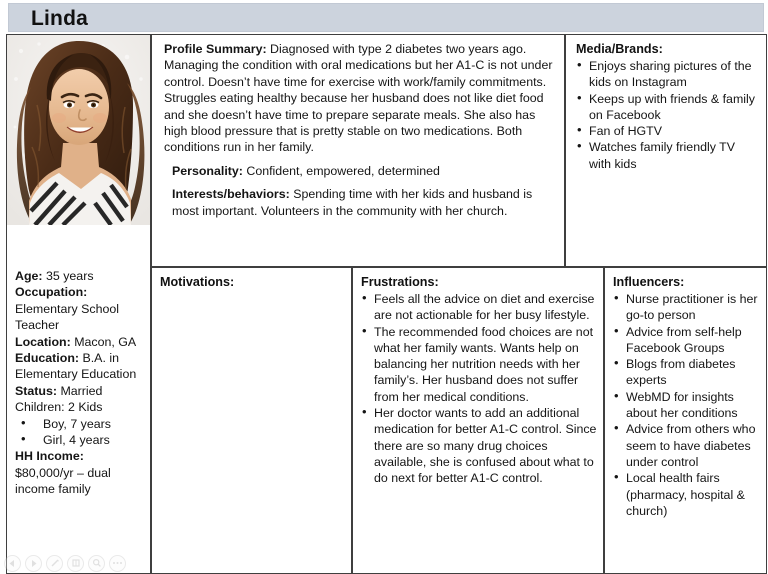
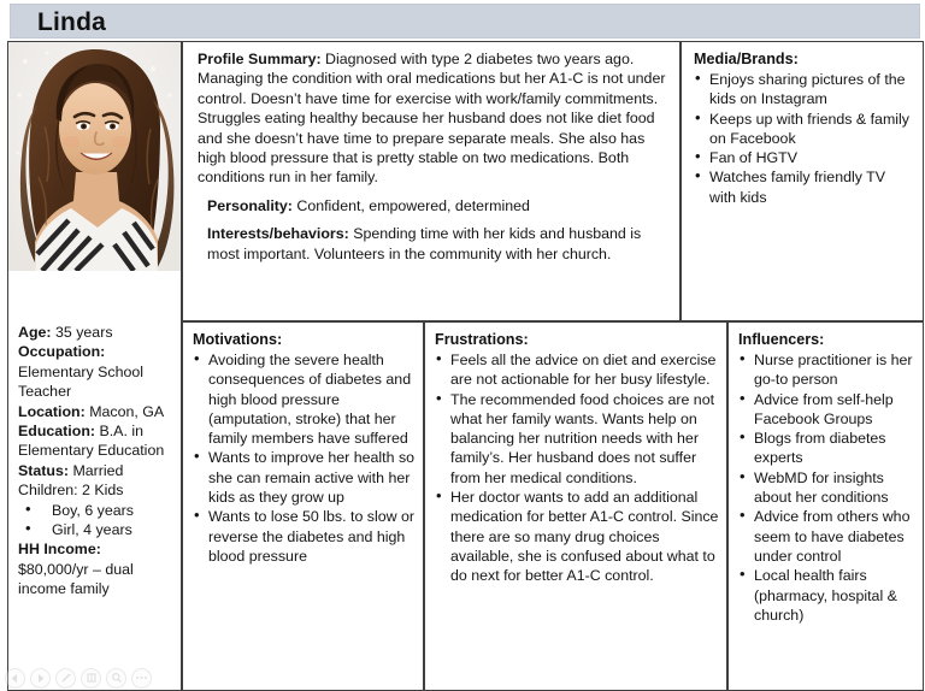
  Linda
  Age: 35 years
  Occupation:
  Elementary School Teacher
  Location: Macon, GA
  Education: B.A. in Elementary Education
  Status: Married
  Children: 2 Kids
- Boy, 7 years
+ Boy, 6 years
  Girl, 4 years
  HH Income:
  $80,000/yr – dual income family
  Profile Summary: Diagnosed with type 2 diabetes two years ago. Managing the condition with oral medications but her A1-C is not under control. Doesn’t have time for exercise with work/family commitments. Struggles eating healthy because her husband does not like diet food and she doesn’t have time to prepare separate meals. She also has high blood pressure that is pretty stable on two medications. Both conditions run in her family.
  Personality: Confident, empowered, determined
  Interests/behaviors: Spending time with her kids and husband is most important. Volunteers in the community with her church.
  Media/Brands:
  Enjoys sharing pictures of the kids on Instagram
  Keeps up with friends & family on Facebook
  Fan of HGTV
  Watches family friendly TV with kids
  Motivations:
+ Avoiding the severe health consequences of diabetes and high blood pressure (amputation, stroke) that her family members have suffered
+ Wants to improve her health so she can remain active with her kids as they grow up
+ Wants to lose 50 lbs. to slow or reverse the diabetes and high blood pressure
  Frustrations:
  Feels all the advice on diet and exercise are not actionable for her busy lifestyle.
  The recommended food choices are not what her family wants. Wants help on balancing her nutrition needs with her family’s. Her husband does not suffer from her medical conditions.
  Her doctor wants to add an additional medication for better A1-C control. Since there are so many drug choices available, she is confused about what to do next for better A1-C control.
  Influencers:
  Nurse practitioner is her go-to person
  Advice from self-help Facebook Groups
  Blogs from diabetes experts
  WebMD for insights about her conditions
  Advice from others who seem to have diabetes under control
  Local health fairs (pharmacy, hospital & church)
